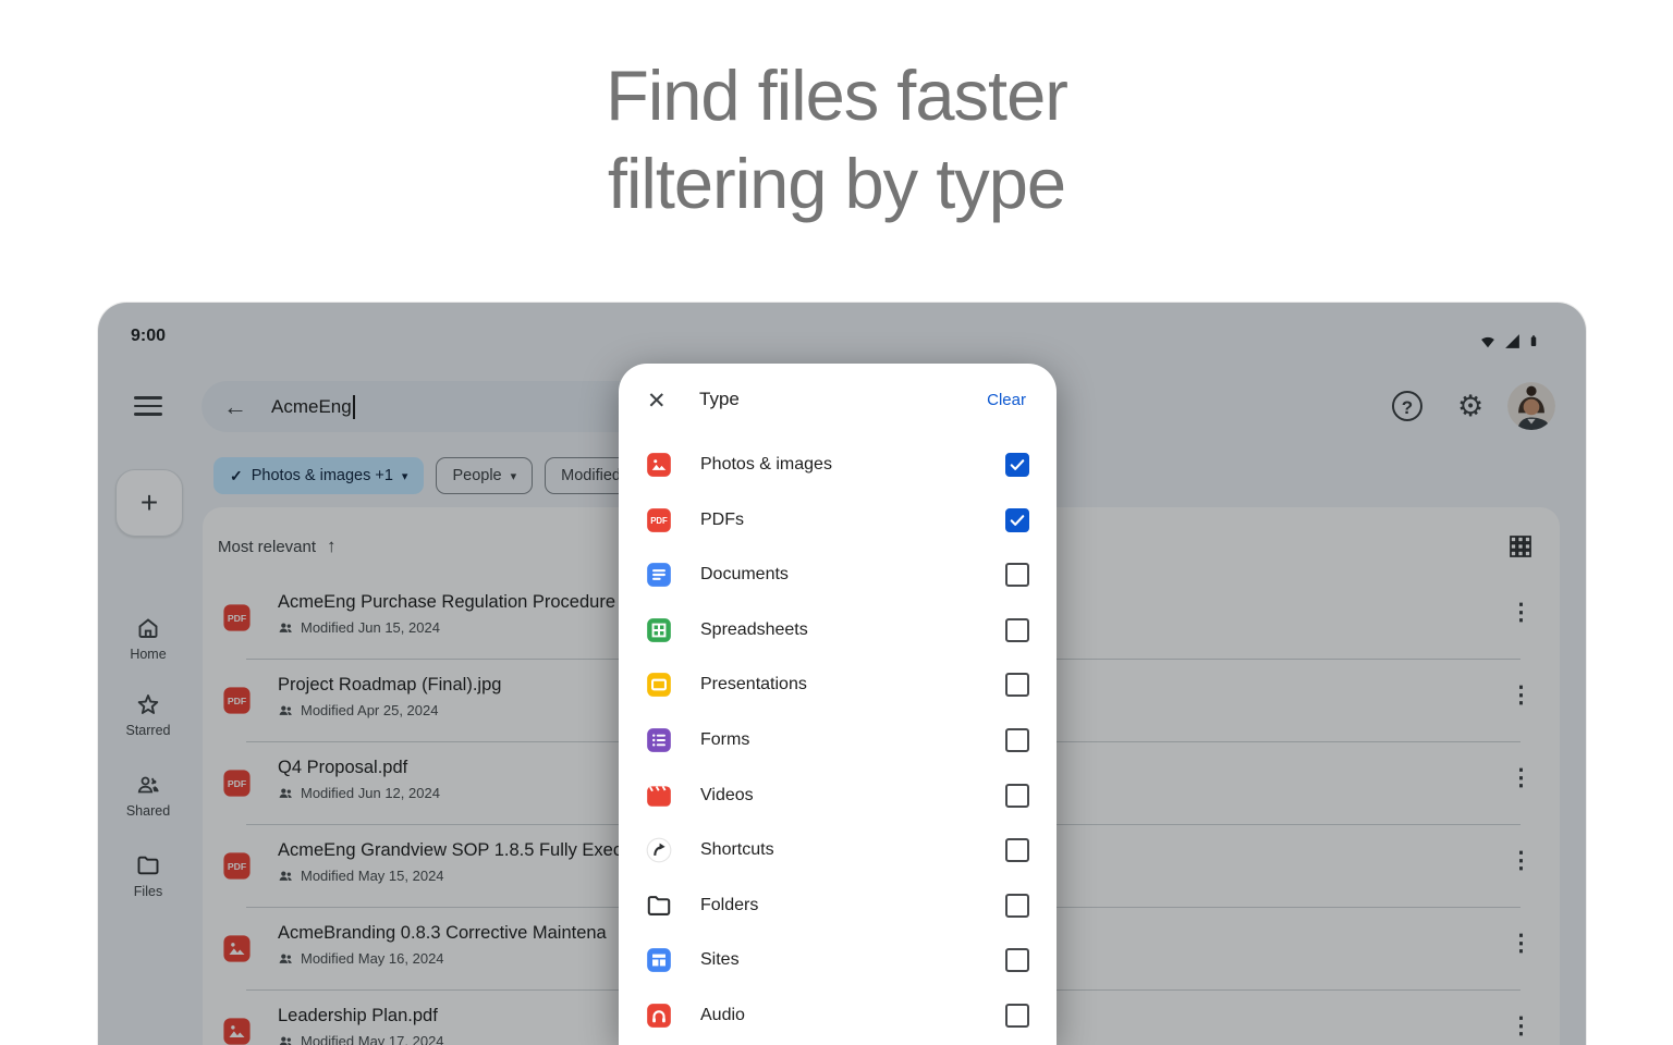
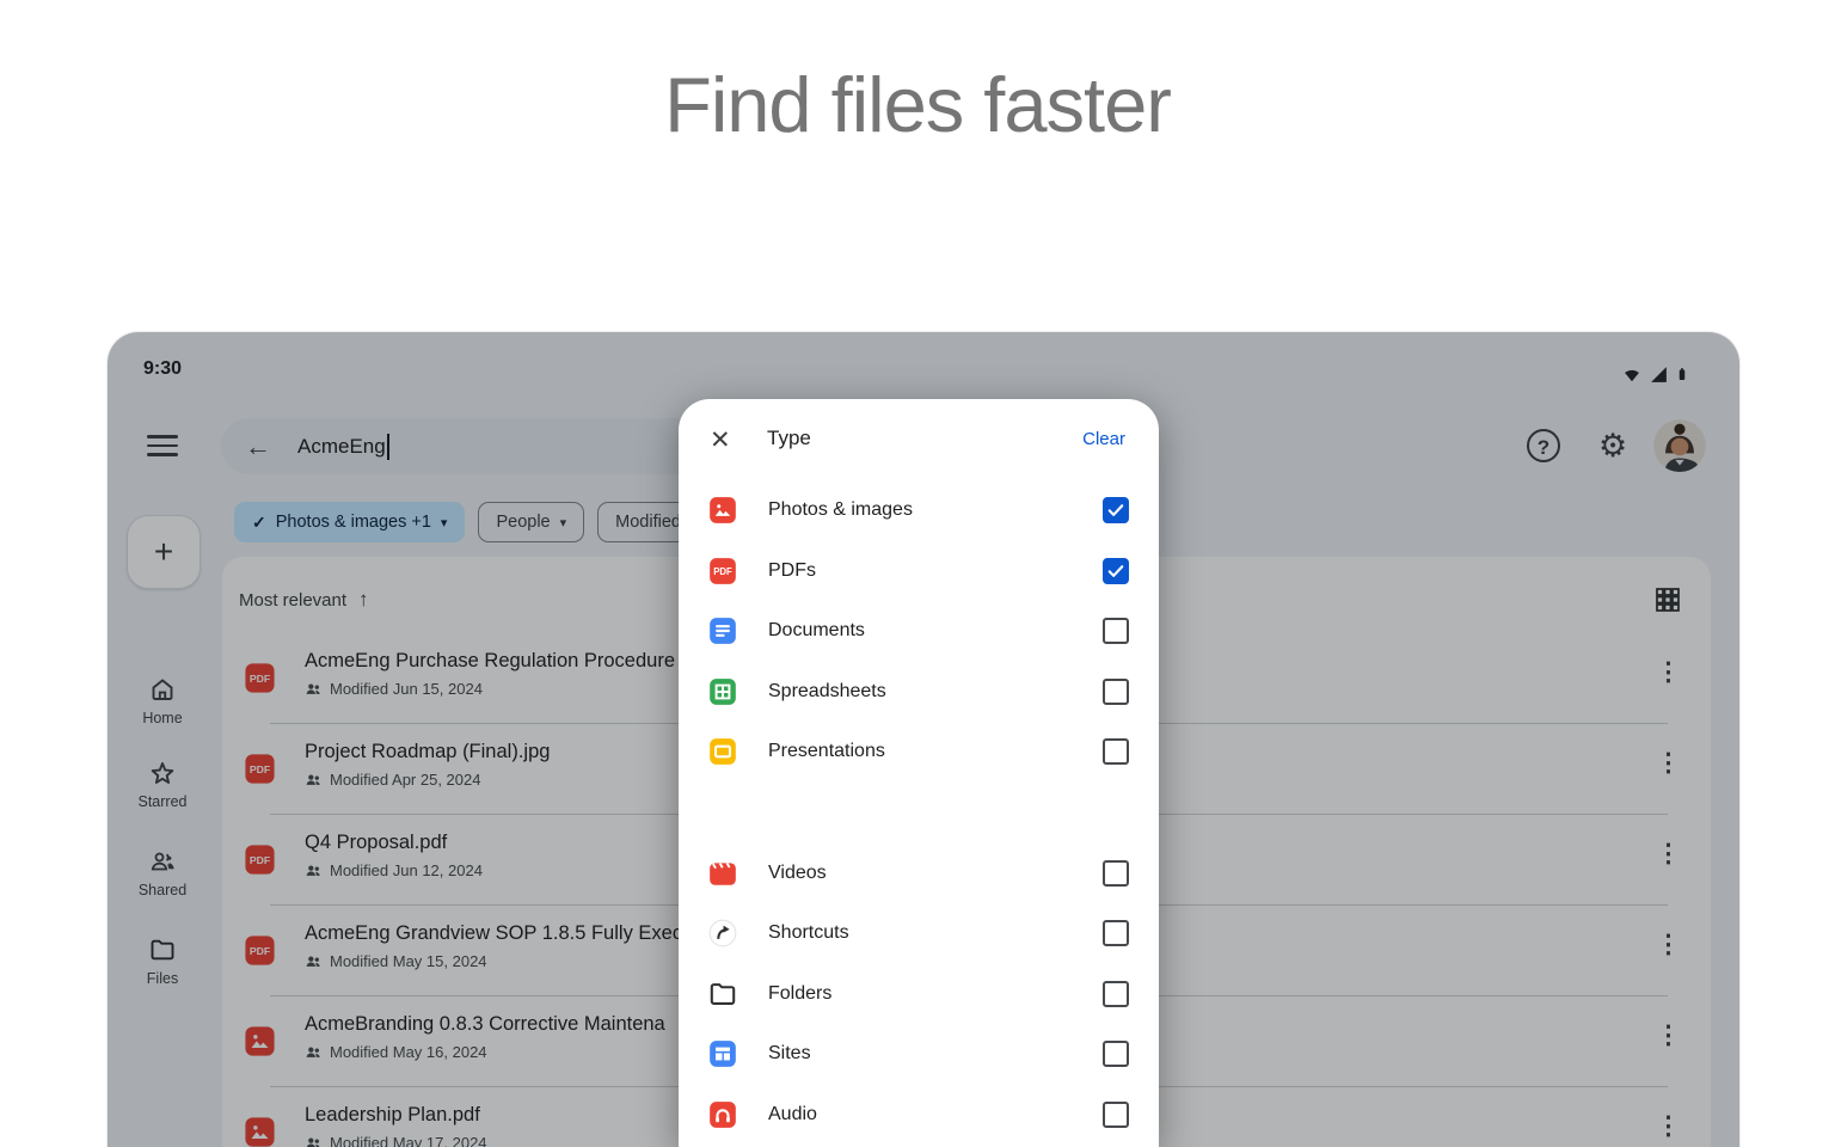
  Find files faster
- filtering by type
- 9:00
+ 9:30
  ←
  AcmeEng
  ?
  ⚙
  ✓
  Photos & images +1
  ▾
  People
  ▾
  Modified
  +
  Home
  Starred
  Shared
  Files
  Most relevant
  ↑
  AcmeEng Purchase Regulation Procedure
  Modified Jun 15, 2024
  ⋮
  Project Roadmap (Final).jpg
  Modified Apr 25, 2024
  ⋮
  Q4 Proposal.pdf
  Modified Jun 12, 2024
  ⋮
  AcmeEng Grandview SOP 1.8.5 Fully Exec
  Modified May 15, 2024
  ⋮
  AcmeBranding 0.8.3 Corrective Maintena
  Modified May 16, 2024
  ⋮
  Leadership Plan.pdf
  Modified May 17, 2024
  ⋮
  ✕
  Type
  Clear
  Photos & images
  PDFs
  Documents
  Spreadsheets
  Presentations
- Forms
  Videos
  Shortcuts
  Folders
  Sites
  Audio
